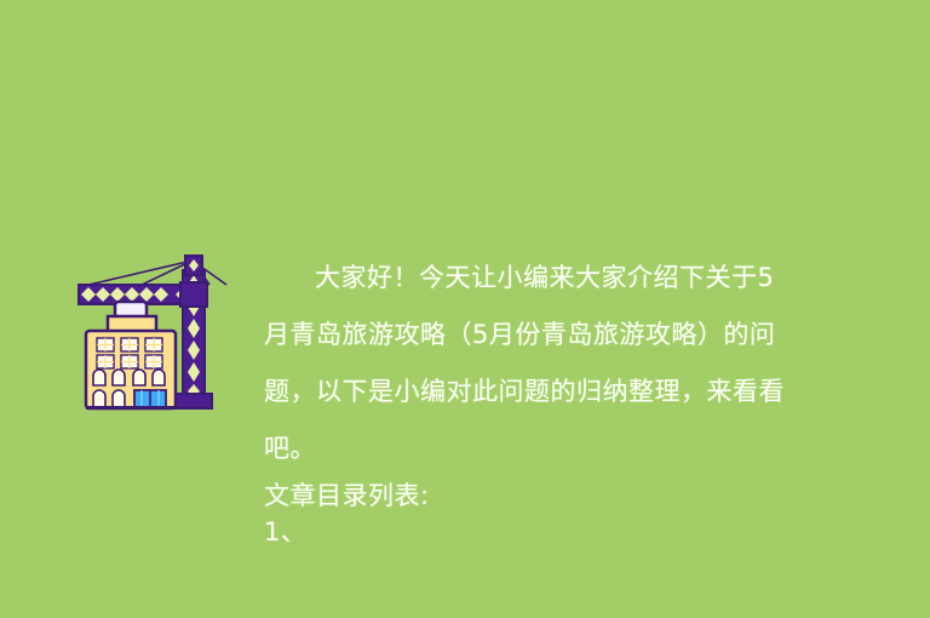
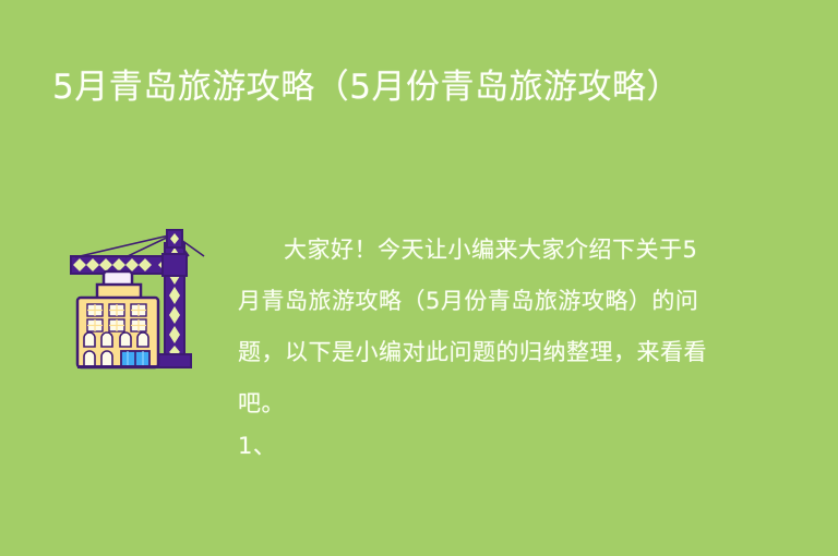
+ 5月青岛旅游攻略（5月份青岛旅游攻略）
  大家好！今天让小编来大家介绍下关于5月青岛旅游攻略（5月份青岛旅游攻略）的问题，以下是小编对此问题的归纳整理，来看看吧。
- 文章目录列表:
  1、
